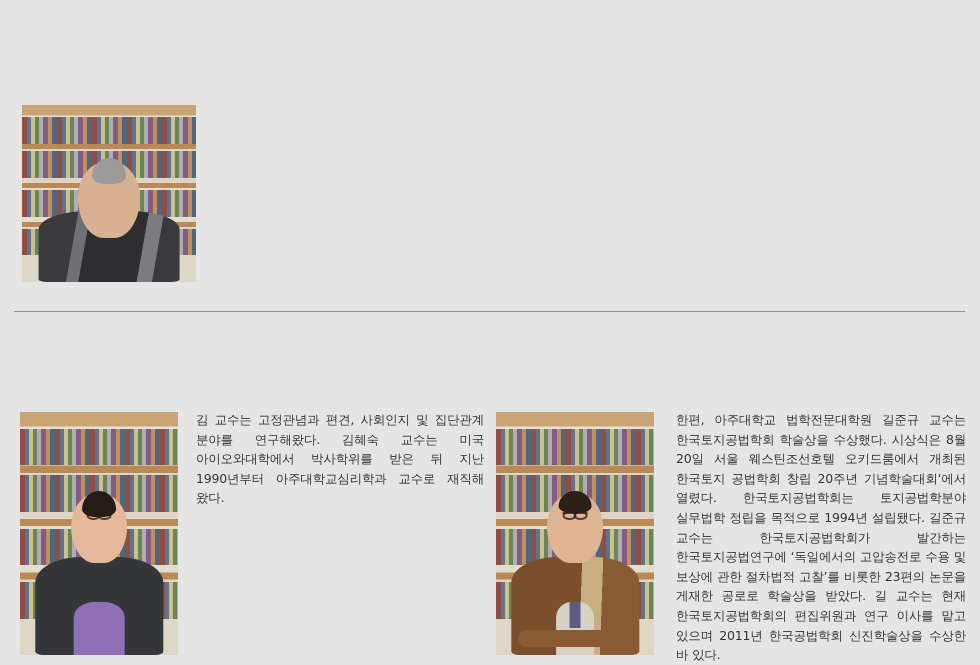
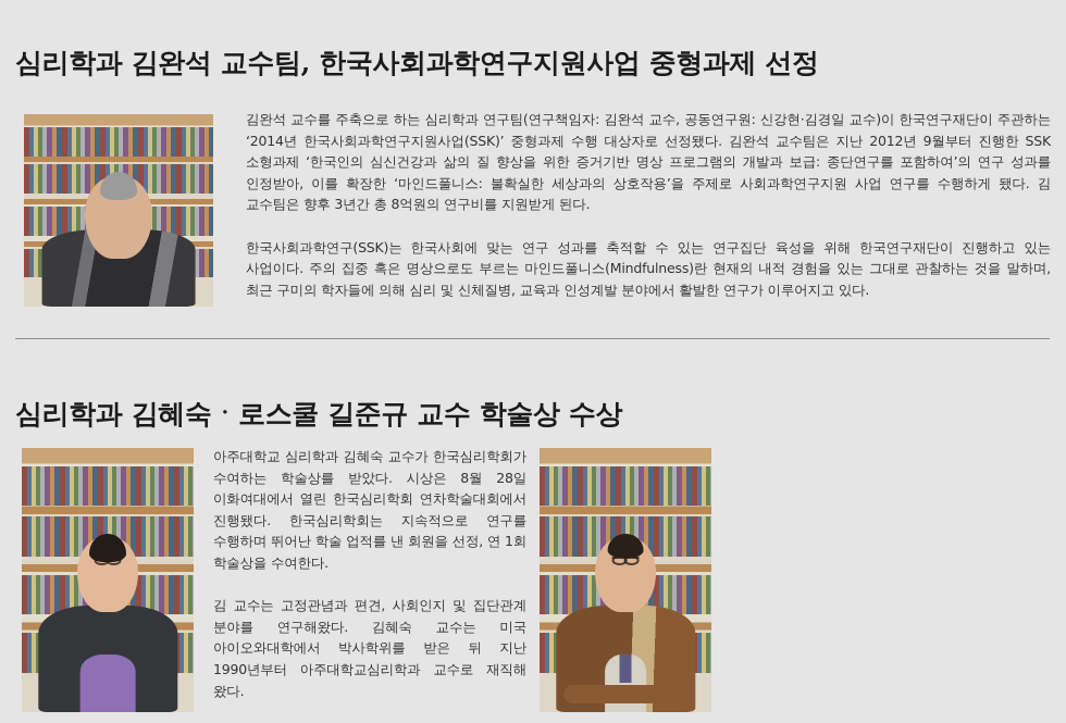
+ 심리학과 김완석 교수팀, 한국사회과학연구지원사업 중형과제 선정
+ 김완석 교수를 주축으로 하는 심리학과 연구팀(연구책임자: 김완석 교수, 공동연구원: 신강현·김경일 교수)이 한국연구재단이 주관하는 ‘2014년 한국사회과학연구지원사업(SSK)’ 중형과제 수행 대상자로 선정됐다. 김완석 교수팀은 지난 2012년 9월부터 진행한 SSK 소형과제 ‘한국인의 심신건강과 삶의 질 향상을 위한 증거기반 명상 프로그램의 개발과 보급: 종단연구를 포함하여’의 연구 성과를 인정받아, 이를 확장한 ‘마인드풀니스: 불확실한 세상과의 상호작용’을 주제로 사회과학연구지원 사업 연구를 수행하게 됐다. 김 교수팀은 향후 3년간 총 8억원의 연구비를 지원받게 된다.
+ 한국사회과학연구(SSK)는 한국사회에 맞는 연구 성과를 축적할 수 있는 연구집단 육성을 위해 한국연구재단이 진행하고 있는 사업이다. 주의 집중 혹은 명상으로도 부르는 마인드풀니스(Mindfulness)란 현재의 내적 경험을 있는 그대로 관찰하는 것을 말하며, 최근 구미의 학자들에 의해 심리 및 신체질병, 교육과 인성계발 분야에서 활발한 연구가 이루어지고 있다.
+ 심리학과 김혜숙ㆍ로스쿨 길준규 교수 학술상 수상
+ 아주대학교 심리학과 김혜숙 교수가 한국심리학회가 수여하는 학술상를 받았다. 시상은 8월 28일 이화여대에서 열린 한국심리학회 연차학술대회에서 진행됐다. 한국심리학회는 지속적으로 연구를 수행하며 뛰어난 학술 업적를 낸 회원을 선정, 연 1회 학술상을 수여한다.
  김 교수는 고정관념과 편견, 사회인지 및 집단관계 분야를 연구해왔다. 김혜숙 교수는 미국 아이오와대학에서 박사학위를 받은 뒤 지난 1990년부터 아주대학교심리학과 교수로 재직해 왔다.
- 한편, 아주대학교 법학전문대학원 길준규 교수는 한국토지공법학회 학술상을 수상했다. 시상식은 8월 20일 서울 웨스틴조선호텔 오키드룸에서 개최된 한국토지 공법학회 창립 20주년 기념학술대회‘에서 열렸다. 한국토지공법학회는 토지공법학분야 실무법학 정립을 목적으로 1994년 설립됐다. 길준규 교수는 한국토지공법학회가 발간하는 한국토지공법연구에 ‘독일에서의 고압송전로 수용 및 보상에 관한 절차법적 고찰’를 비롯한 23편의 논문을 게재한 공로로 학술상을 받았다. 길 교수는 현재 한국토지공법학회의 편집위원과 연구 이사를 맡고 있으며 2011년 한국공법학회 신진학술상을 수상한 바 있다.
